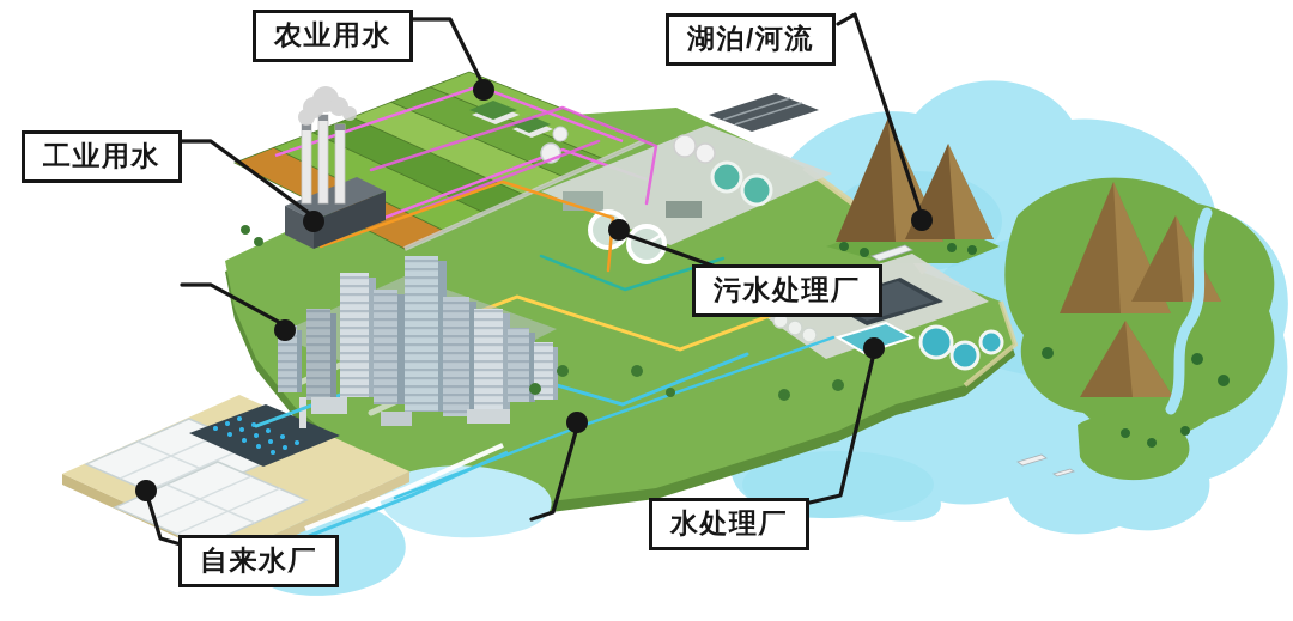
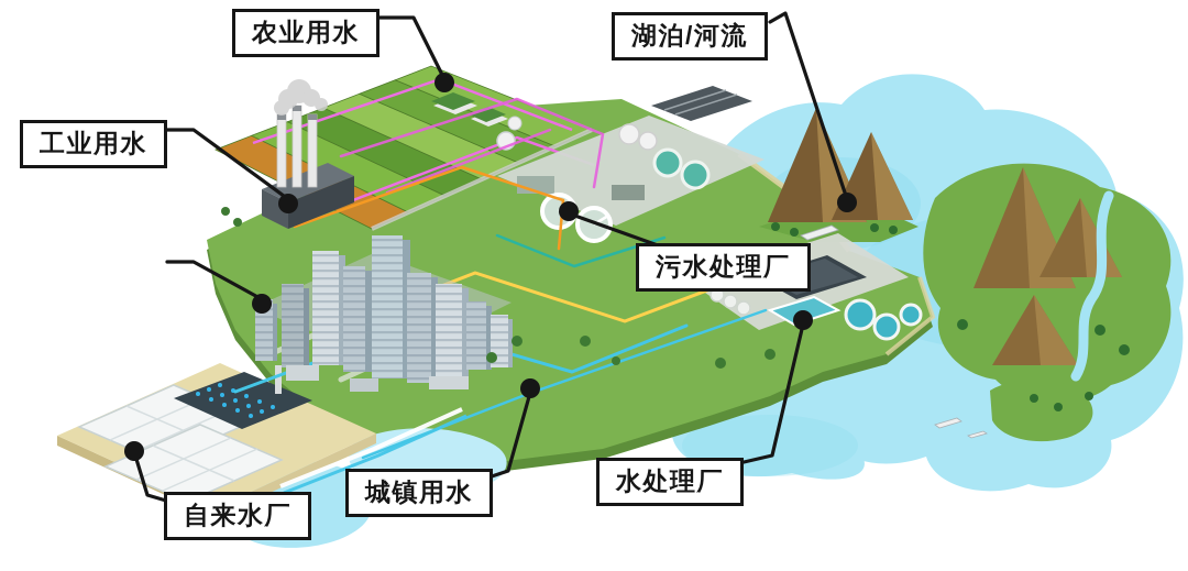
  农业用水
  湖泊/河流
  工业用水
  污水处理厂
  自来水厂
+ 城镇用水
  水处理厂
